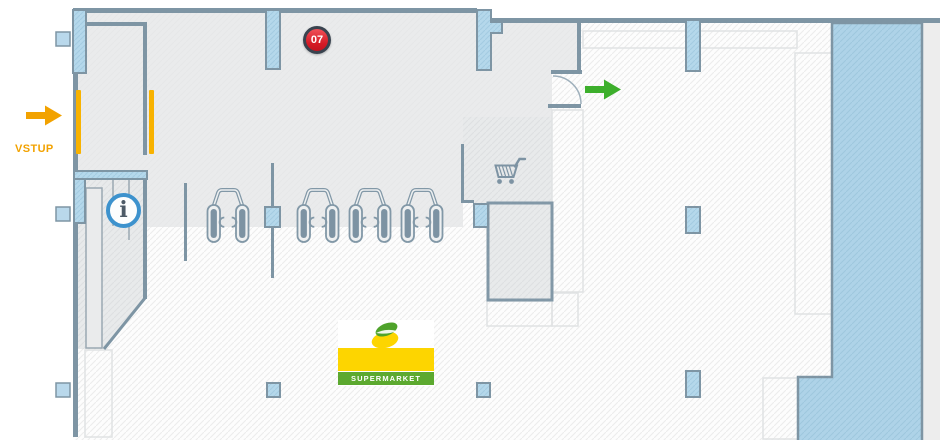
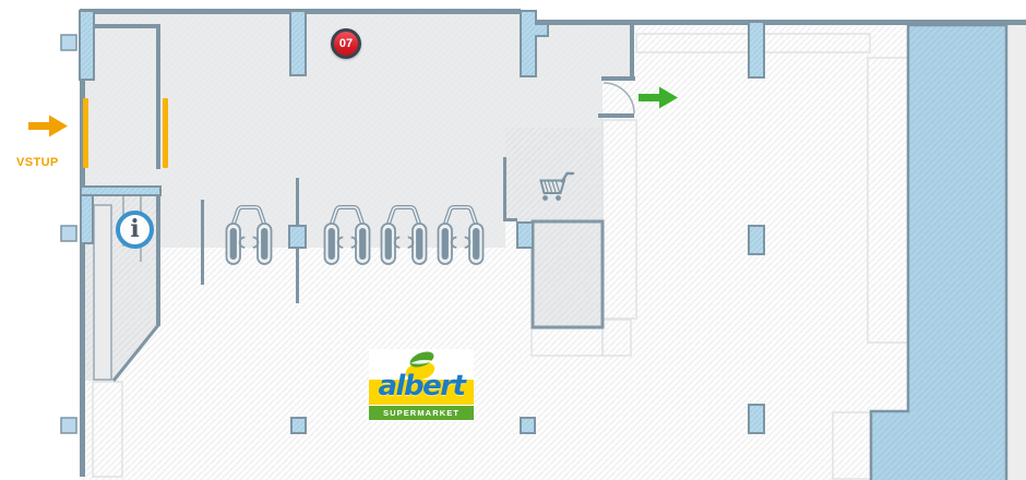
  VSTUP
  07
  i
+ albert
  SUPERMARKET
